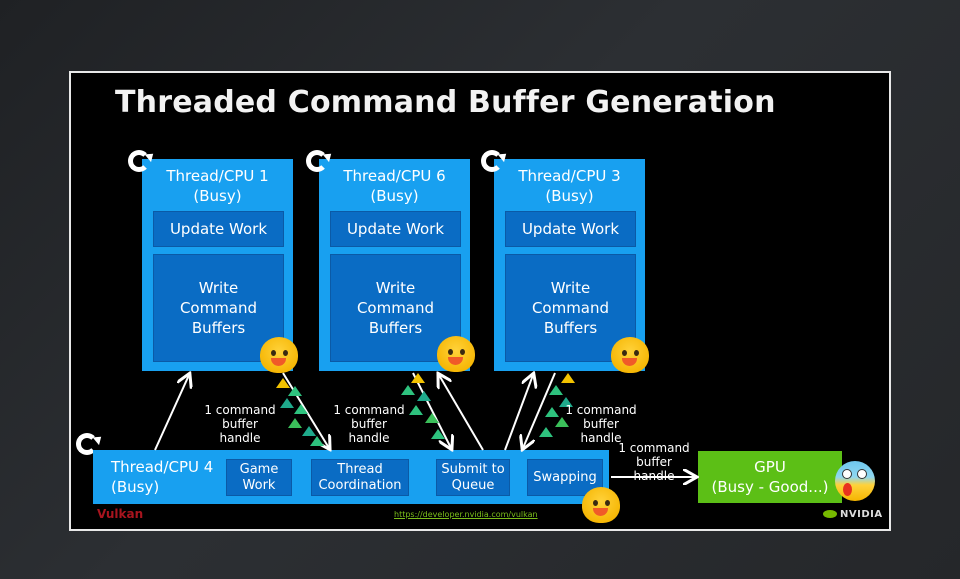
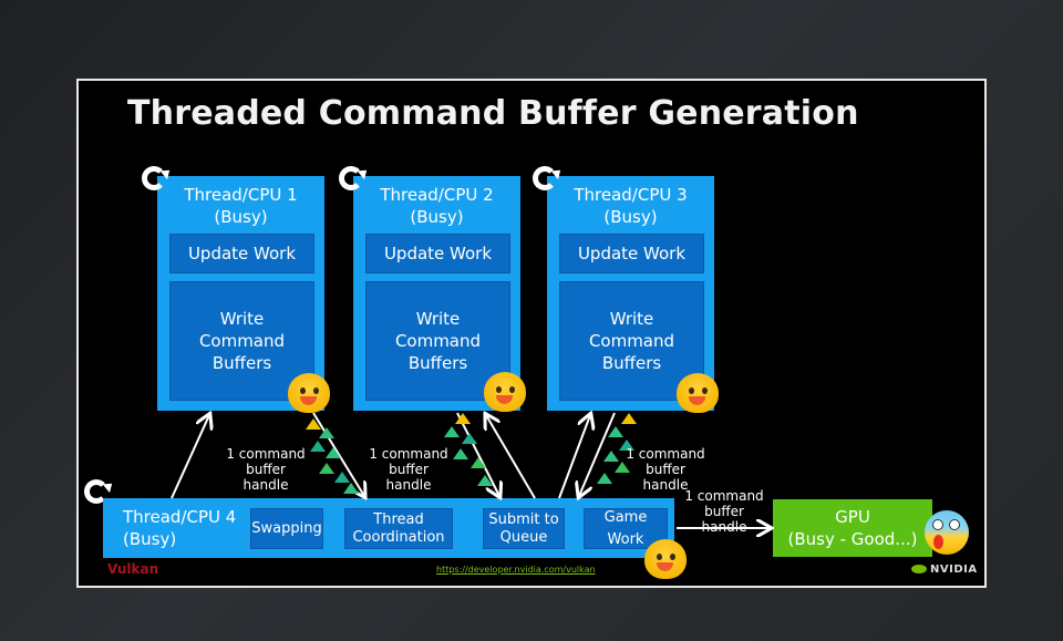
  Threaded Command Buffer Generation
  Thread/CPU 1
  (Busy)
  Update Work
  Write Command Buffers
- Thread/CPU 6
+ Thread/CPU 2
  (Busy)
  Update Work
  Write Command Buffers
  Thread/CPU 3
  (Busy)
  Update Work
  Write Command Buffers
  Thread/CPU 4
  (Busy)
- Game Work
+ Swapping
  Thread Coordination
  Submit to Queue
- Swapping
+ Game Work
  GPU
  (Busy - Good...)
  1 command buffer handle
  1 command buffer handle
  1 command buffer handle
  1 command buffer handle
  Vulkan
  https://developer.nvidia.com/vulkan
  NVIDIA
